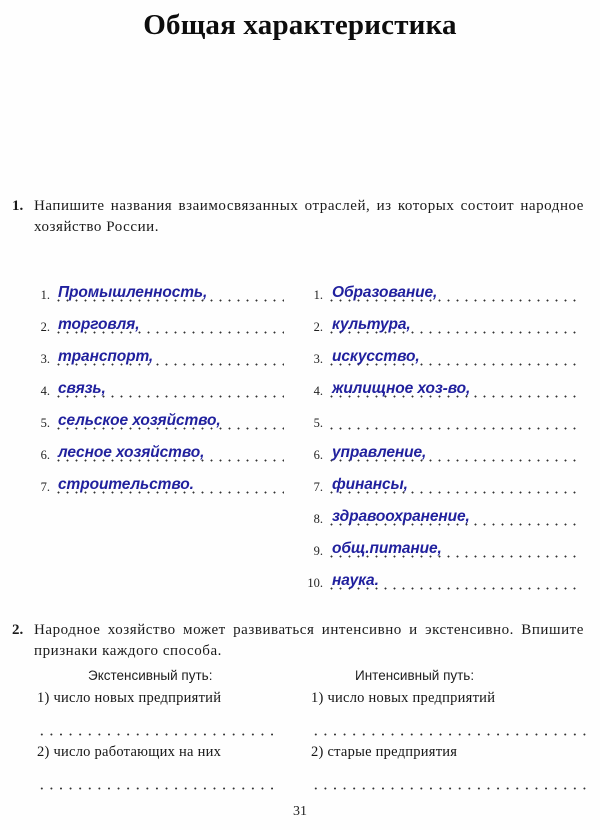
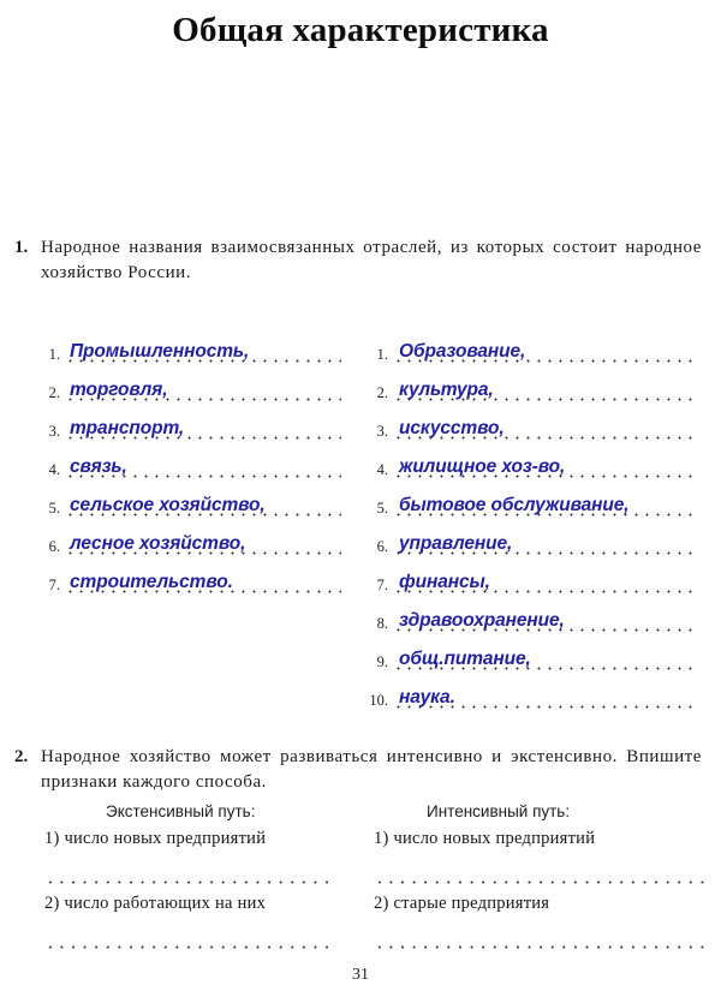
  Общая характеристика
  1.
- Напишите названия взаимосвязанных отраслей, из которых состоит народное хозяйство России.
+ Народное названия взаимосвязанных отраслей, из которых состоит народное хозяйство России.
  1.
  Промышленность,
  2.
  торговля,
  3.
  транспорт,
  4.
  связь,
  5.
  сельское хозяйство,
  6.
  лесное хозяйство,
  7.
  строительство.
  1.
  Образование,
  2.
  культура,
  3.
  искусство,
  4.
  жилищное хоз-во,
  5.
+ бытовое обслуживание,
  6.
  управление,
  7.
  финансы,
  8.
  здравоохранение,
  9.
  общ.питание,
  10.
  наука.
  2.
  Народное хозяйство может развиваться интенсивно и экстенсивно. Впишите признаки каждого способа.
  Экстенсивный путь:
  Интенсивный путь:
  1) число новых предприятий
  2) число работающих на них
  1) число новых предприятий
  2) старые предприятия
  31
